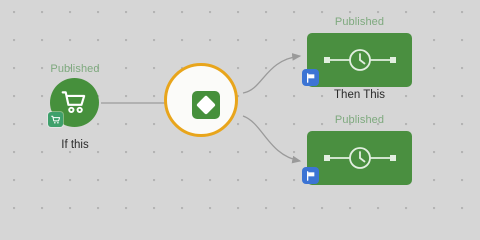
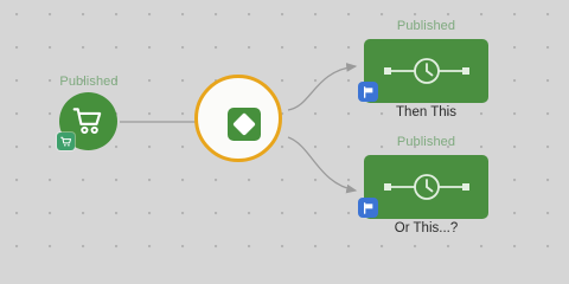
  Published
- If this
  Published
  Then This
  Published
+ Or This...?
